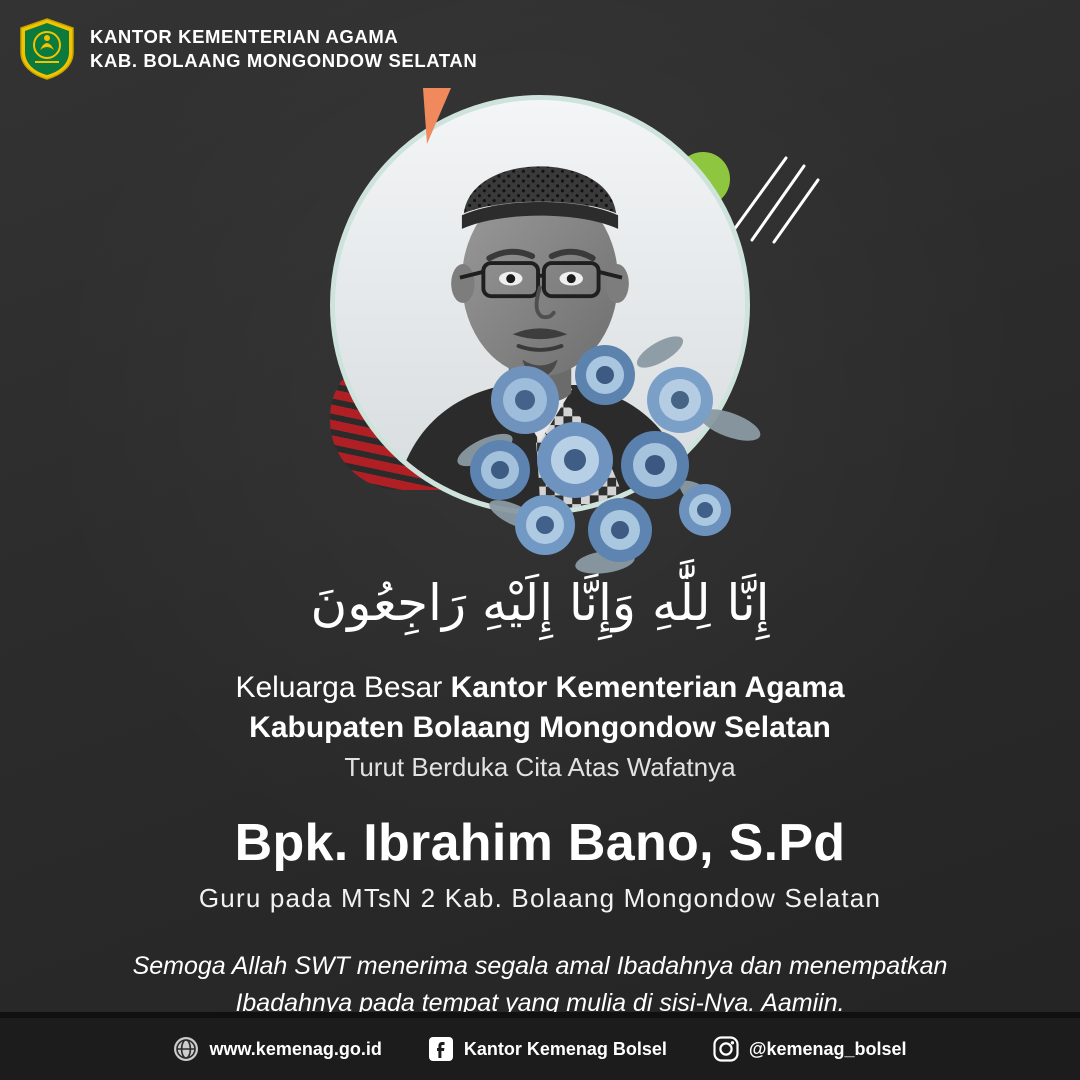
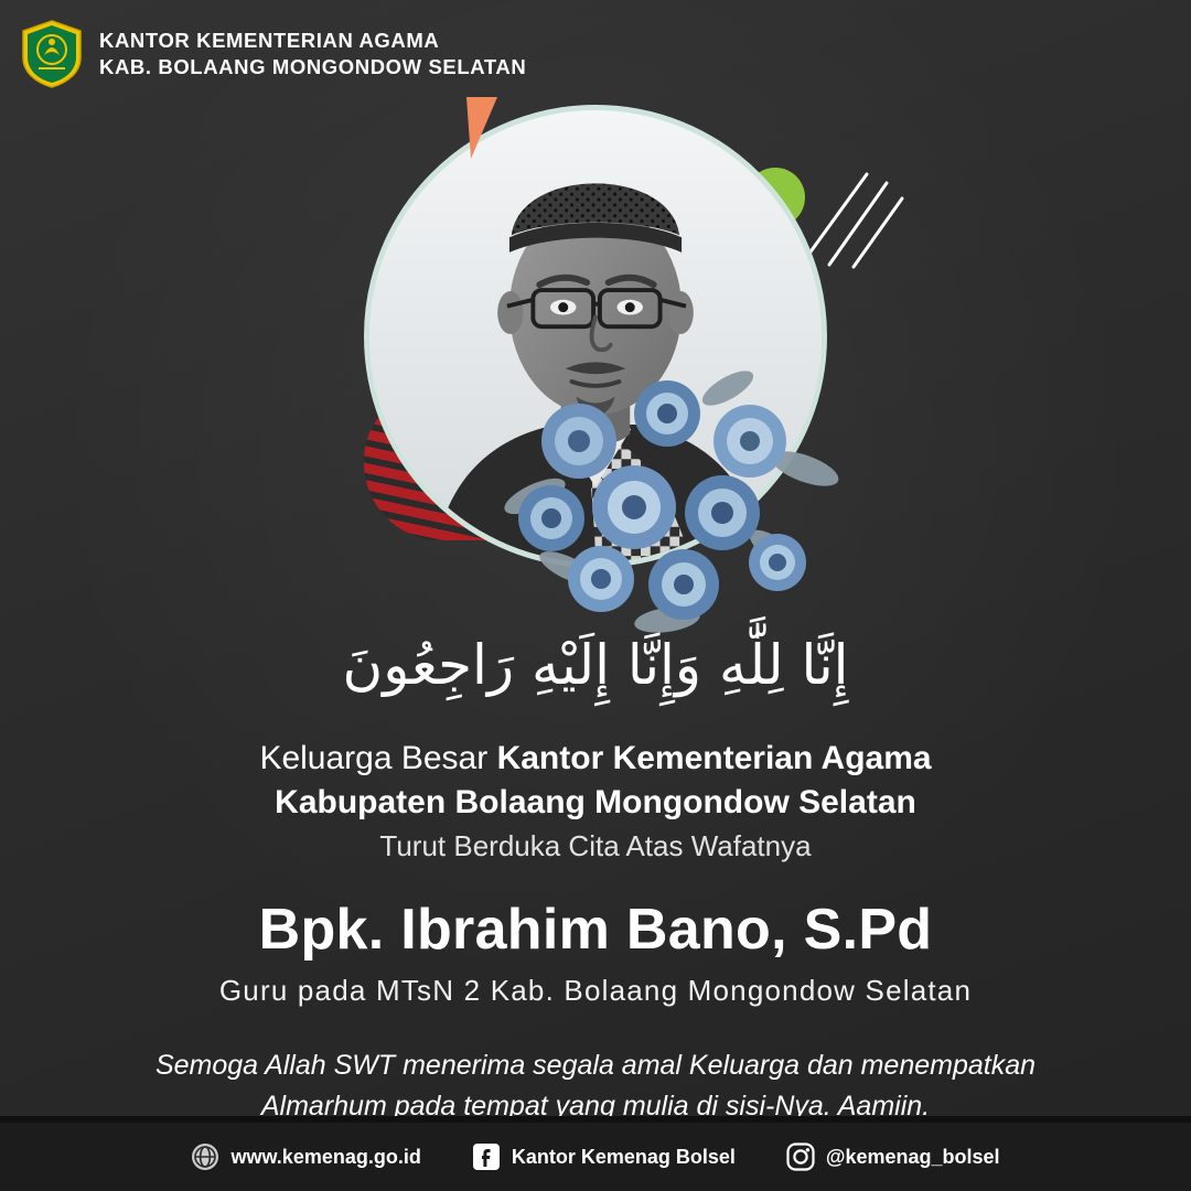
  KANTOR KEMENTERIAN AGAMA
  KAB. BOLAANG MONGONDOW SELATAN
  إِنَّا لِلَّٰهِ وَإِنَّا إِلَيْهِ رَاجِعُونَ
  Keluarga Besar Kantor Kementerian Agama
  Kabupaten Bolaang Mongondow Selatan
  Turut Berduka Cita Atas Wafatnya
  Bpk. Ibrahim Bano, S.Pd
  Guru pada MTsN 2 Kab. Bolaang Mongondow Selatan
- Semoga Allah SWT menerima segala amal Ibadahnya dan menempatkan
+ Semoga Allah SWT menerima segala amal Keluarga dan menempatkan
- Ibadahnya pada tempat yang mulia di sisi-Nya. Aamiin.
+ Almarhum pada tempat yang mulia di sisi-Nya. Aamiin.
  www.kemenag.go.id
  Kantor Kemenag Bolsel
  @kemenag_bolsel
